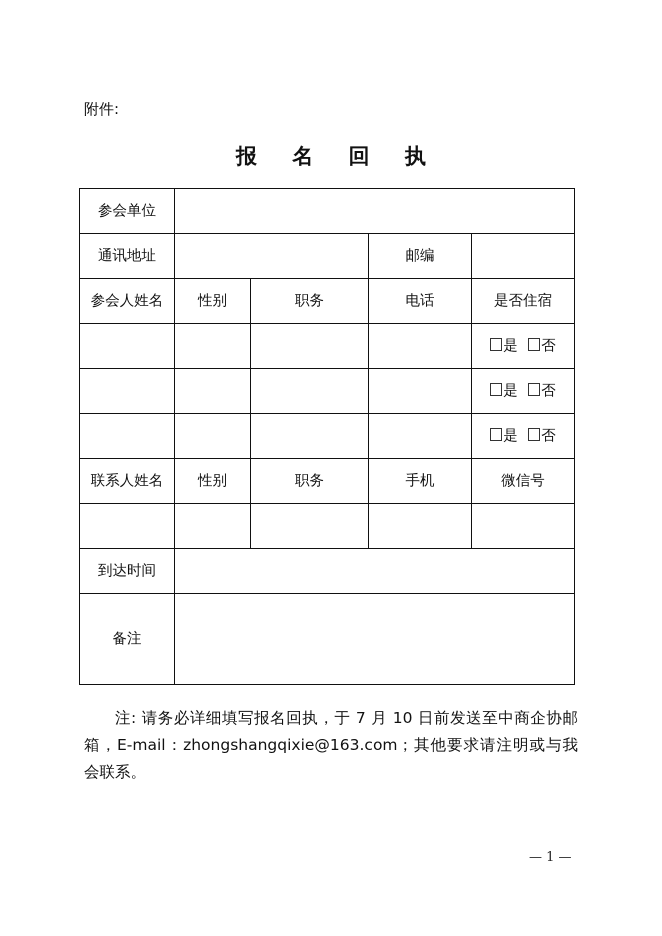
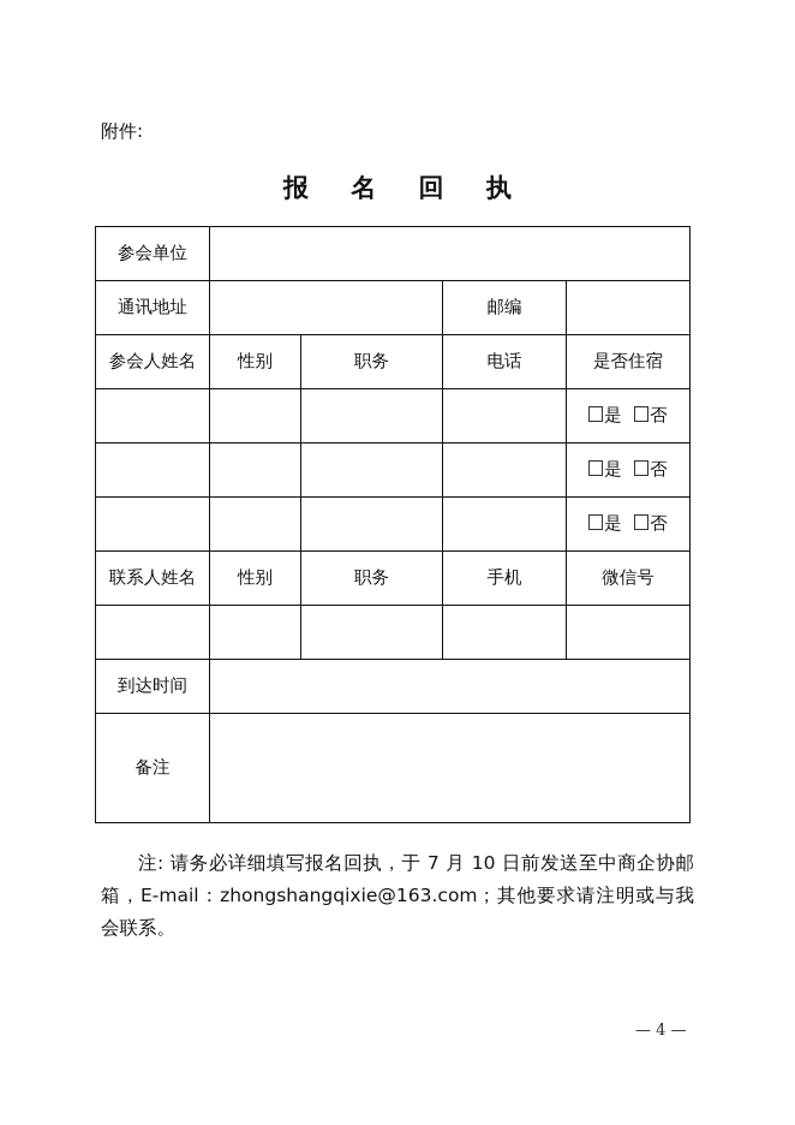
  附件:
  报 名 回 执
  参会单位
  通讯地址		邮编
  参会人姓名	性别	职务	电话	是否住宿
  				是 否
  				是 否
  				是 否
  联系人姓名	性别	职务	手机	微信号
  到达时间
  备注
  注: 请务必详细填写报名回执，于 7 月 10 日前发送至中商企协邮箱，E-mail：zhongshangqixie@163.com；其他要求请注明或与我会联系。
- — 1 —
+ — 4 —
